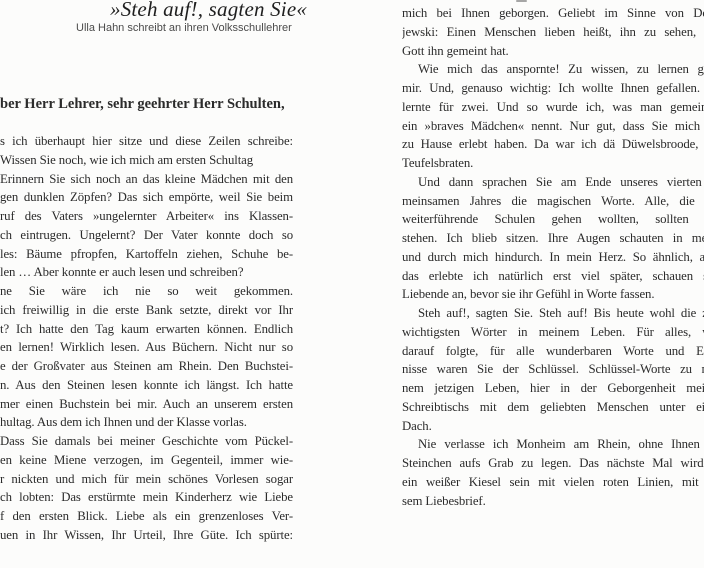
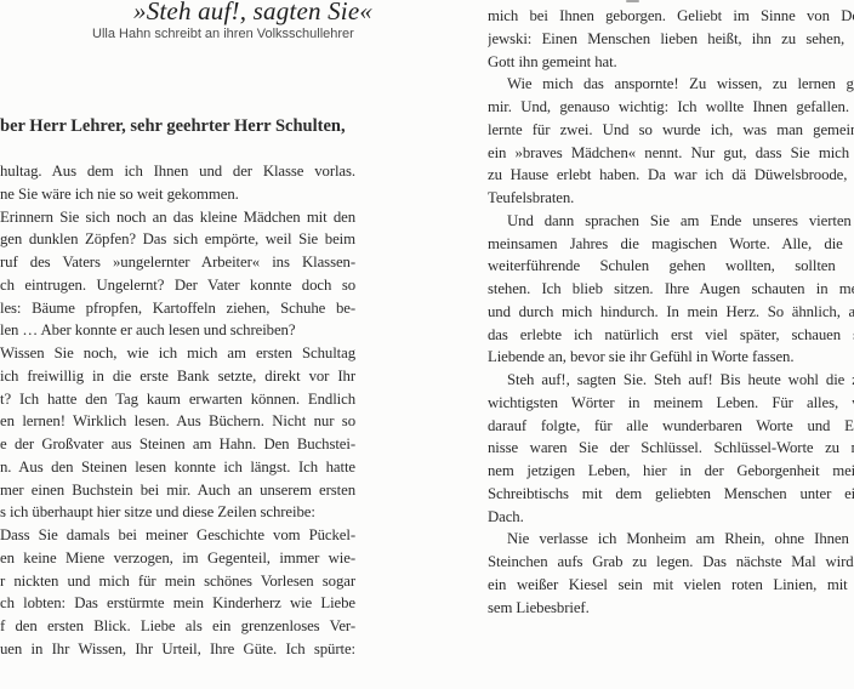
  »Steh auf!, sagten Sie«
  Ulla Hahn schreibt an ihren Volksschullehrer
  ber Herr Lehrer, sehr geehrter Herr Schulten,
- s ich überhaupt hier sitze und diese Zeilen schreibe:
+ hultag. Aus dem ich Ihnen und der Klasse vorlas.
- Wissen Sie noch, wie ich mich am ersten Schultag
+ ne Sie wäre ich nie so weit gekommen.
  Erinnern Sie sich noch an das kleine Mädchen mit den
  gen dunklen Zöpfen? Das sich empörte, weil Sie beim
  ruf des Vaters »ungelernter Arbeiter« ins Klassen-
  ch eintrugen. Ungelernt? Der Vater konnte doch so
  les: Bäume pfropfen, Kartoffeln ziehen, Schuhe be-
  len … Aber konnte er auch lesen und schreiben?
- ne Sie wäre ich nie so weit gekommen.
+ Wissen Sie noch, wie ich mich am ersten Schultag
  ich freiwillig in die erste Bank setzte, direkt vor Ihr
  t? Ich hatte den Tag kaum erwarten können. Endlich
  en lernen! Wirklich lesen. Aus Büchern. Nicht nur so
- e der Großvater aus Steinen am Rhein. Den Buchstei-
+ e der Großvater aus Steinen am Hahn. Den Buchstei-
  n. Aus den Steinen lesen konnte ich längst. Ich hatte
  mer einen Buchstein bei mir. Auch an unserem ersten
- hultag. Aus dem ich Ihnen und der Klasse vorlas.
+ s ich überhaupt hier sitze und diese Zeilen schreibe:
  Dass Sie damals bei meiner Geschichte vom Pückel-
  en keine Miene verzogen, im Gegenteil, immer wie-
  r nickten und mich für mein schönes Vorlesen sogar
  ch lobten: Das erstürmte mein Kinderherz wie Liebe
  f den ersten Blick. Liebe als ein grenzenloses Ver-
  uen in Ihr Wissen, Ihr Urteil, Ihre Güte. Ich spürte:
  mich bei Ihnen geborgen. Geliebt im Sinne von D
  jewski: Einen Menschen lieben heißt, ihn zu sehen,
  Gott ihn gemeint hat.
  Wie mich das anspornte! Zu wissen, zu lernen g
  mir. Und, genauso wichtig: Ich wollte Ihnen gefallen.
  lernte für zwei. Und so wurde ich, was man gemei
  ein »braves Mädchen« nennt. Nur gut, dass Sie mich
  zu Hause erlebt haben. Da war ich dä Düwelsbroode,
  Teufelsbraten.
  Und dann sprachen Sie am Ende unseres vierten
  meinsamen Jahres die magischen Worte. Alle, die
  weiterführende Schulen gehen wollten, sollten
  stehen. Ich blieb sitzen. Ihre Augen schauten in m
  und durch mich hindurch. In mein Herz. So ähnlich, a
  das erlebte ich natürlich erst viel später, schauen
  Liebende an, bevor sie ihr Gefühl in Worte fassen.
  Steh auf!, sagten Sie. Steh auf! Bis heute wohl die
  wichtigsten Wörter in meinem Leben. Für alles,
  darauf folgte, für alle wunderbaren Worte und E
  nisse waren Sie der Schlüssel. Schlüssel-Worte zu
  nem jetzigen Leben, hier in der Geborgenheit mei
  Schreibtischs mit dem geliebten Menschen unter ei
  Dach.
  Nie verlasse ich Monheim am Rhein, ohne Ihnen
  Steinchen aufs Grab zu legen. Das nächste Mal wird
  ein weißer Kiesel sein mit vielen roten Linien, mit
  sem Liebesbrief.
